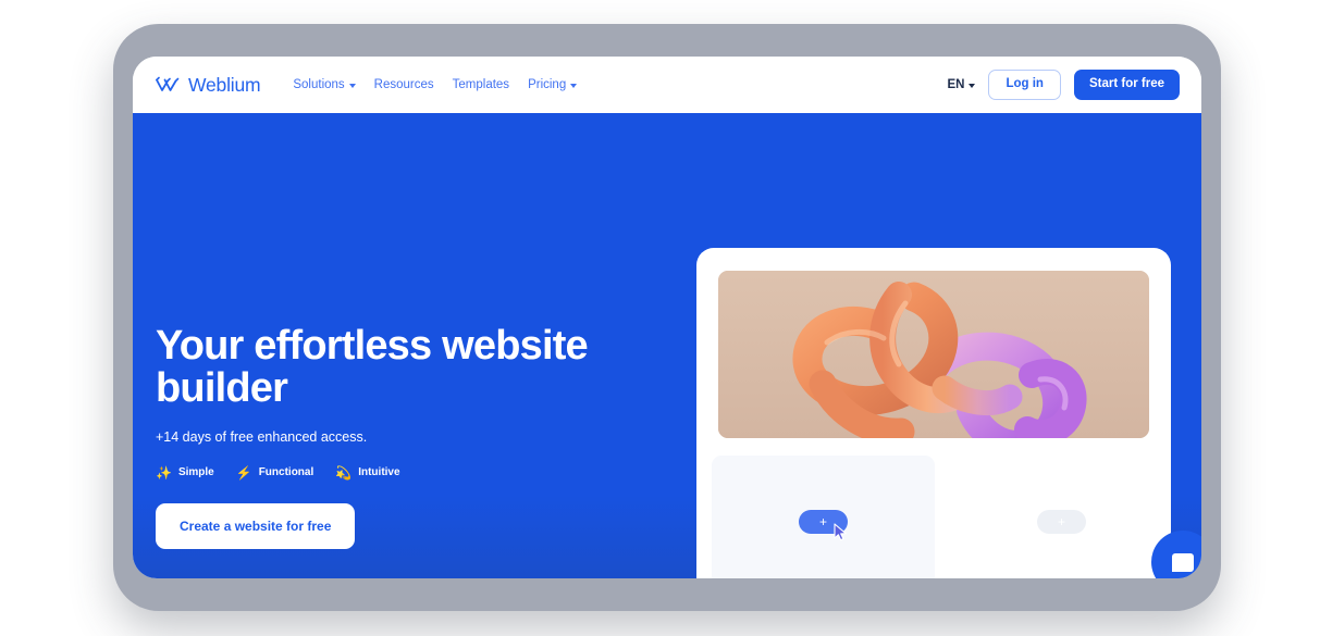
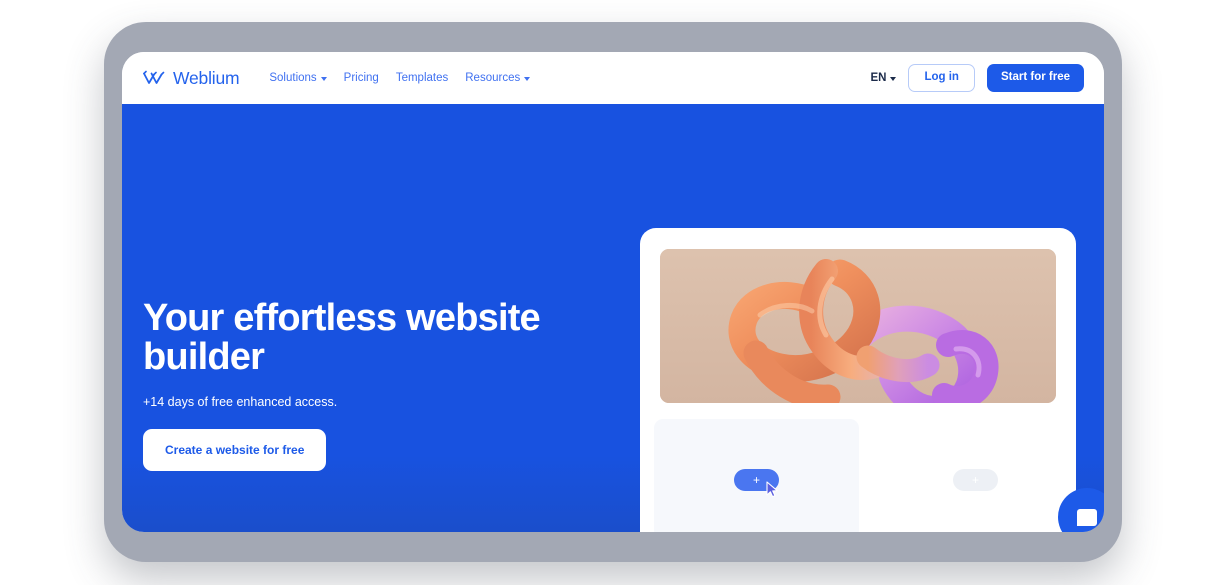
  Weblium
  Solutions
- Resources
+ Pricing
  Templates
- Pricing
+ Resources
  EN
  Log in
  Start for free
  Your effortless website builder
  +14 days of free enhanced access.
- ✨
- Simple
- ⚡
- Functional
- 💫
- Intuitive
  Create a website for free
  +
